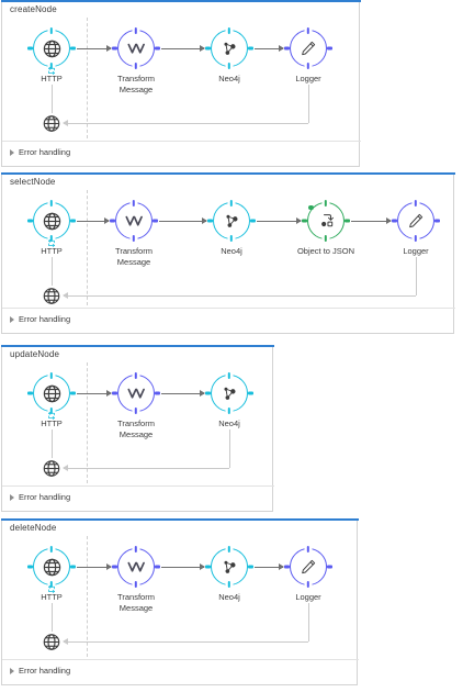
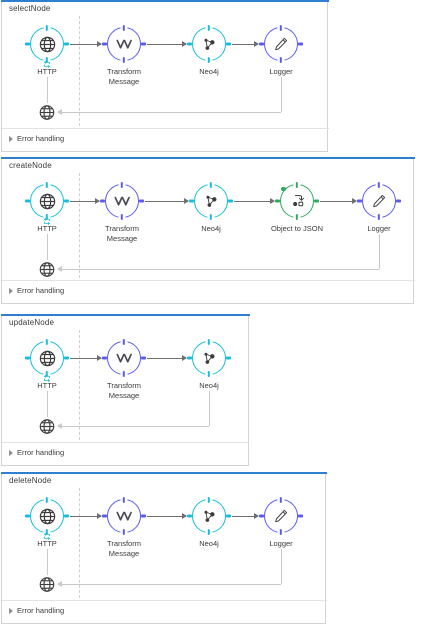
- createNode
+ selectNode
  HTTP
  Transform
  Message
  Neo4j
  Logger
  Error handling
- selectNode
+ createNode
  HTTP
  Transform
  Message
  Neo4j
  Object to JSON
  Logger
  Error handling
  updateNode
  HTTP
  Transform
  Message
  Neo4j
  Error handling
  deleteNode
  HTTP
  Transform
  Message
  Neo4j
  Logger
  Error handling
